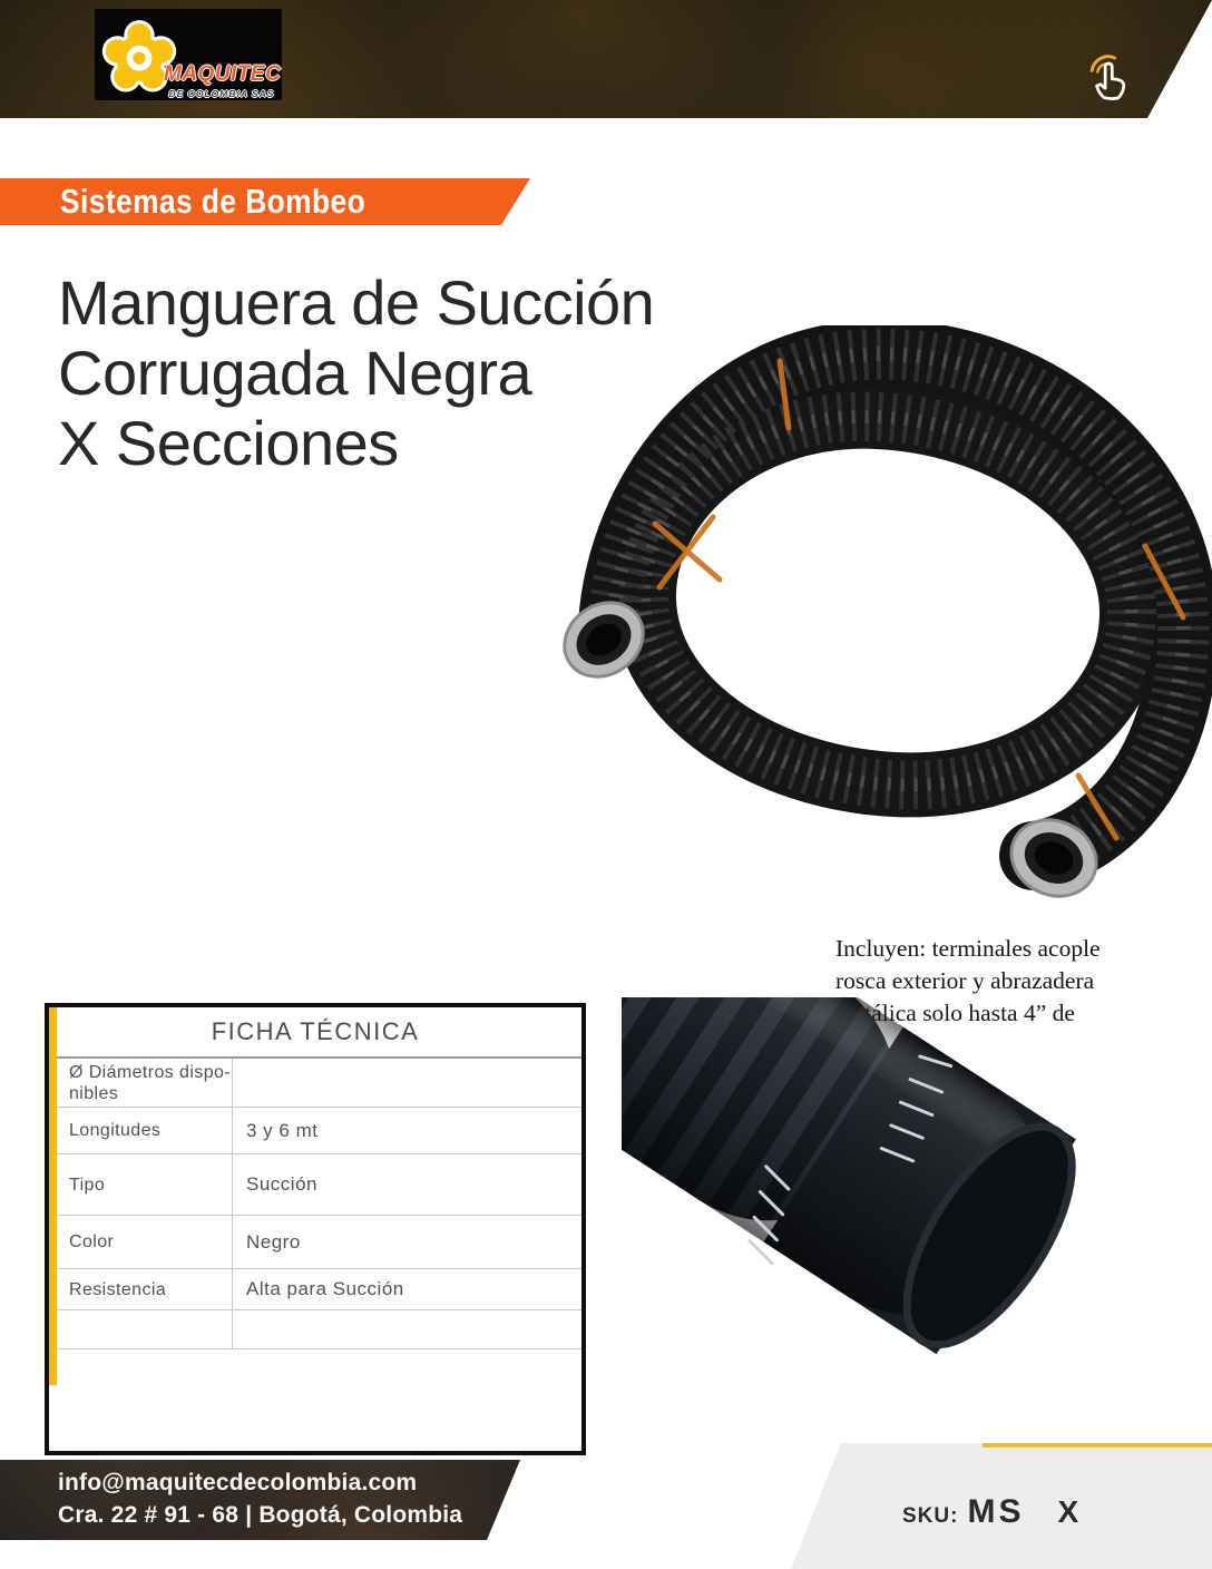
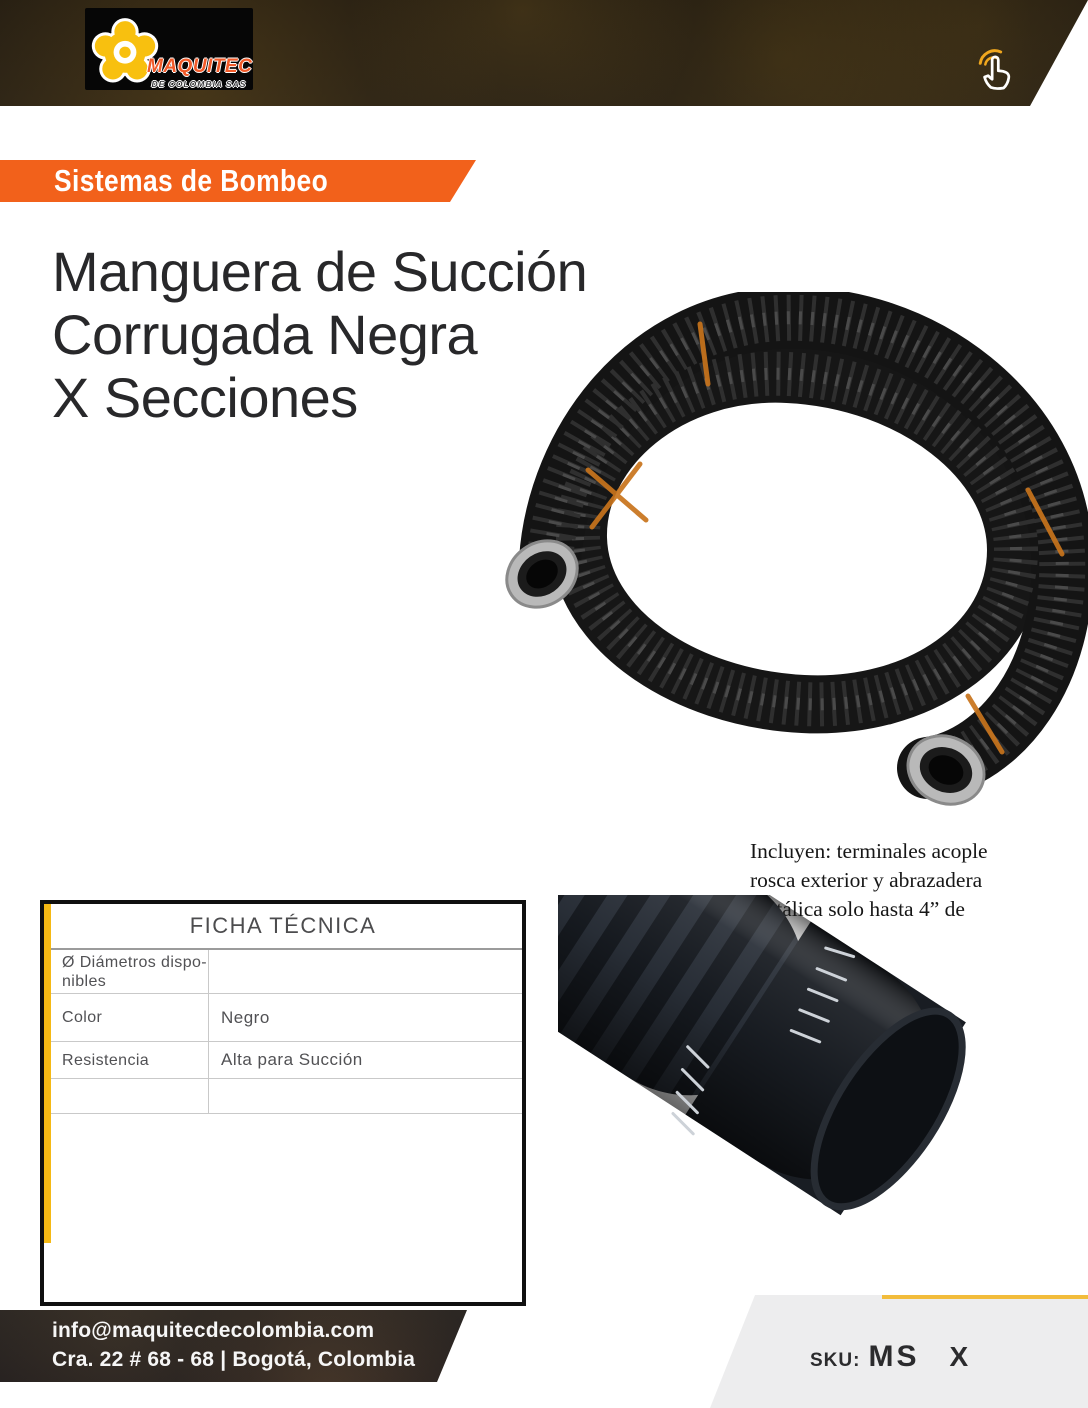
  MAQUITEC
  DE COLOMBIA SAS
  Sistemas de Bombeo
  Manguera de Succión
  Corrugada Negra
  X Secciones
  Incluyen: terminales acople
  rosca exterior y abrazadera
  lica solo hasta 4” de
  FICHA TÉCNICA
  Ø Diámetros dispo-
  nibles
- Longitudes
- 3 y 6 mt
- Tipo
- Succión
  Color
  Negro
  Resistencia
  Alta para Succión
  info@maquitecdecolombia.com
- Cra. 22 # 91 - 68 | Bogotá, Colombia
+ Cra. 22 # 68 - 68 | Bogotá, Colombia
  SKU:
  MS
  X
